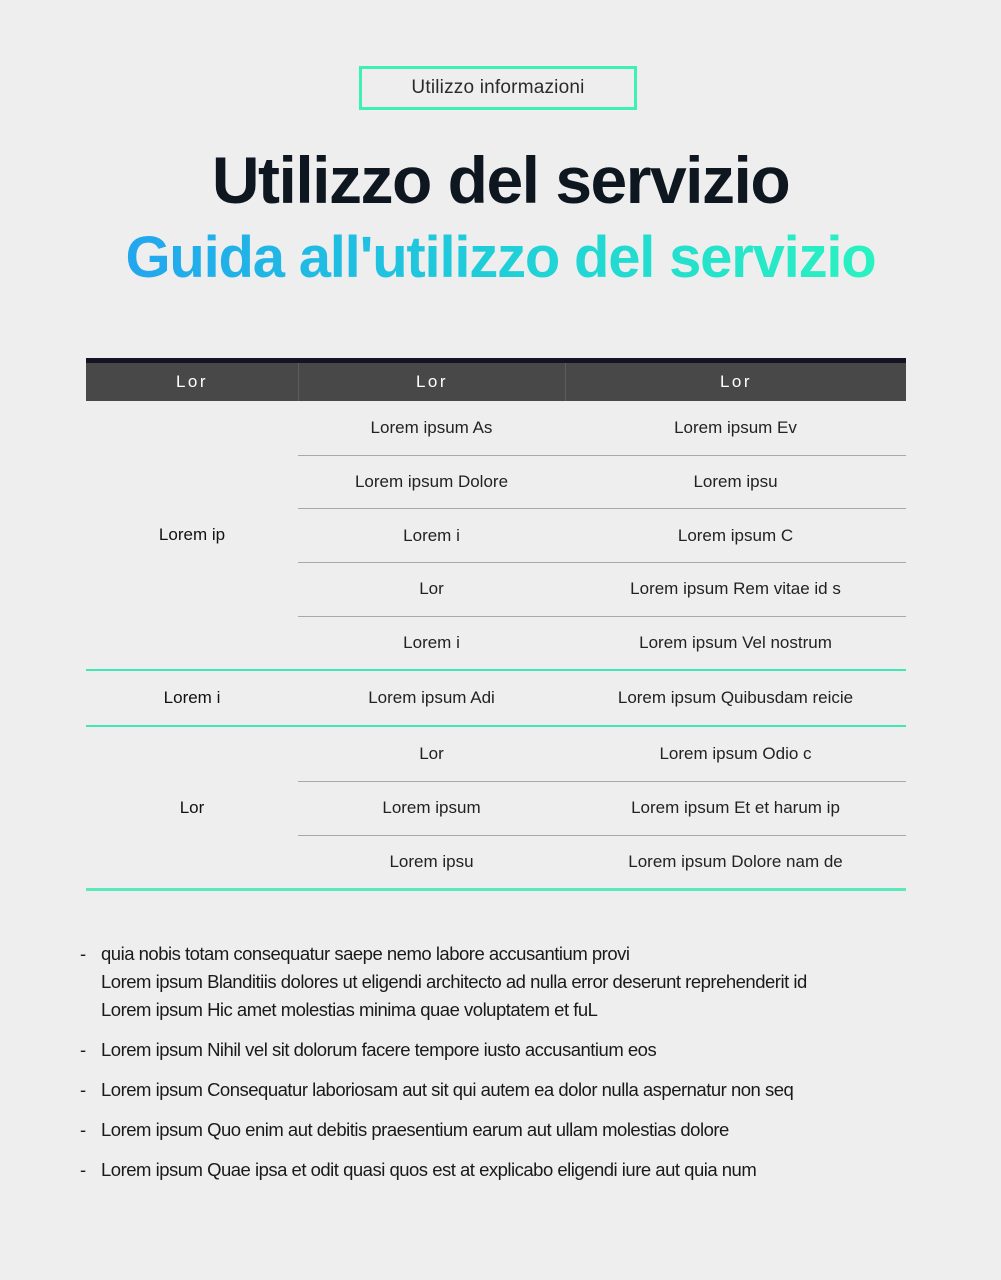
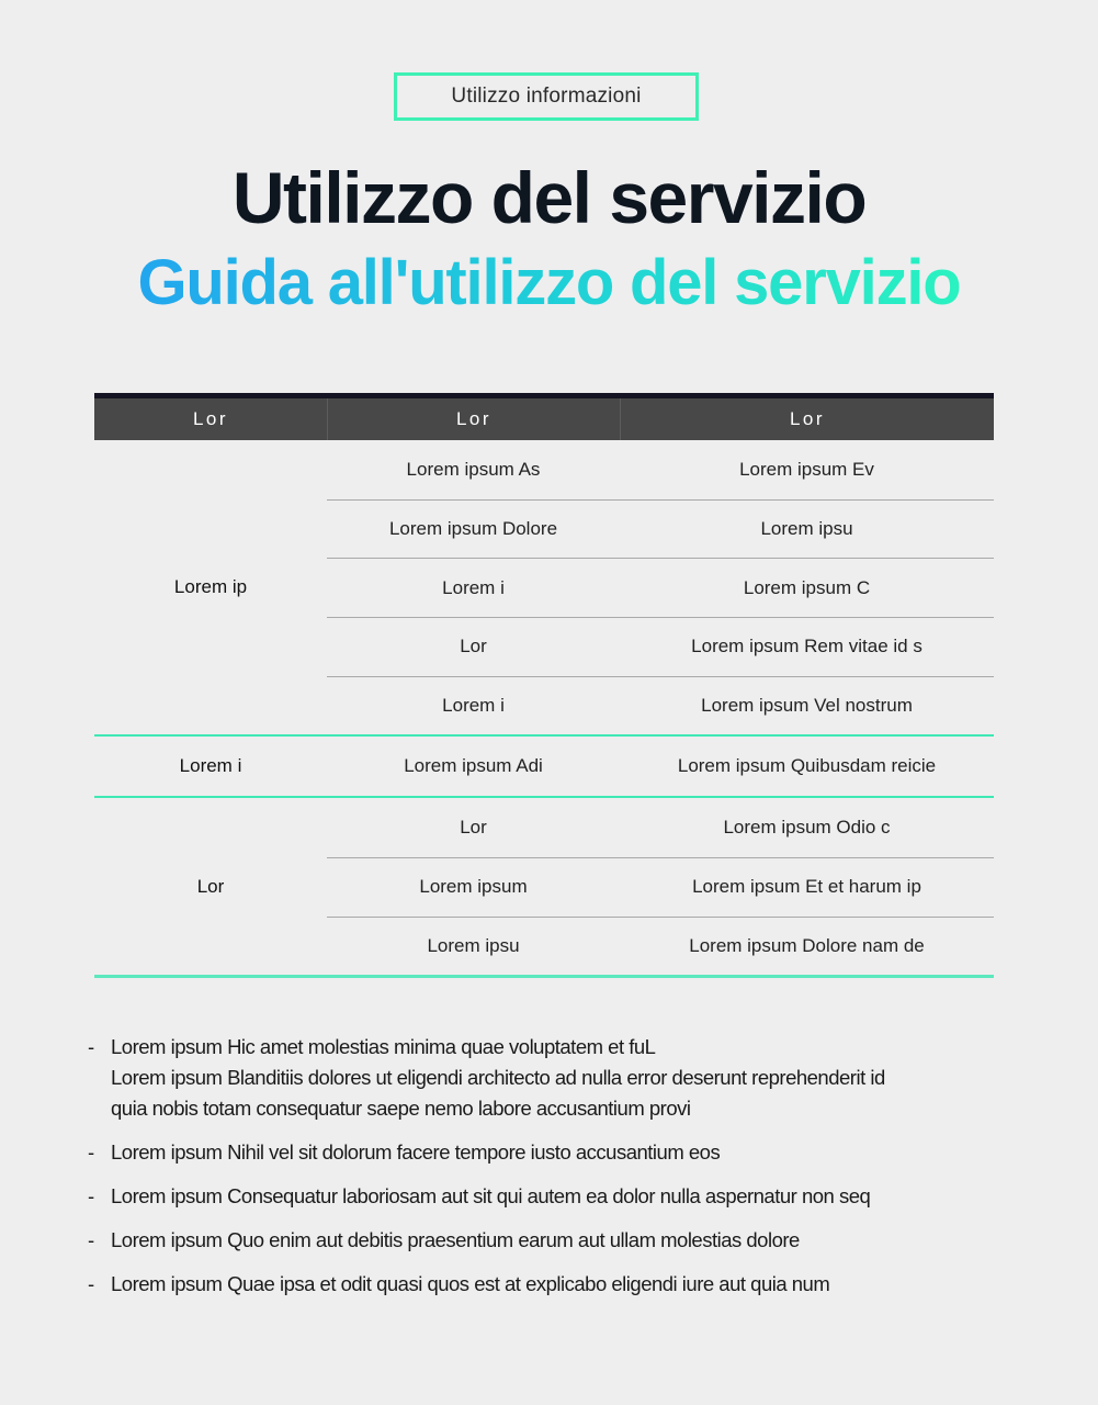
  Utilizzo informazioni
  Utilizzo del servizio
  Guida all'utilizzo del servizio
  Lor
  Lor
  Lor
  Lorem ip
  Lorem ipsum As
  Lorem ipsum Ev
  Lorem ipsum Dolore
  Lorem ipsu
  Lorem i
  Lorem ipsum C
  Lor
  Lorem ipsum Rem vitae id s
  Lorem i
  Lorem ipsum Vel nostrum
  Lorem i
  Lorem ipsum Adi
  Lorem ipsum Quibusdam reicie
  Lor
  Lor
  Lorem ipsum Odio c
  Lorem ipsum
  Lorem ipsum Et et harum ip
  Lorem ipsu
  Lorem ipsum Dolore nam de
- quia nobis totam consequatur saepe nemo labore accusantium provi
+ Lorem ipsum Hic amet molestias minima quae voluptatem et fuL
  Lorem ipsum Blanditiis dolores ut eligendi architecto ad nulla error deserunt reprehenderit id
- Lorem ipsum Hic amet molestias minima quae voluptatem et fuL
+ quia nobis totam consequatur saepe nemo labore accusantium provi
  Lorem ipsum Nihil vel sit dolorum facere tempore iusto accusantium eos
  Lorem ipsum Consequatur laboriosam aut sit qui autem ea dolor nulla aspernatur non seq
  Lorem ipsum Quo enim aut debitis praesentium earum aut ullam molestias dolore
  Lorem ipsum Quae ipsa et odit quasi quos est at explicabo eligendi iure aut quia num
